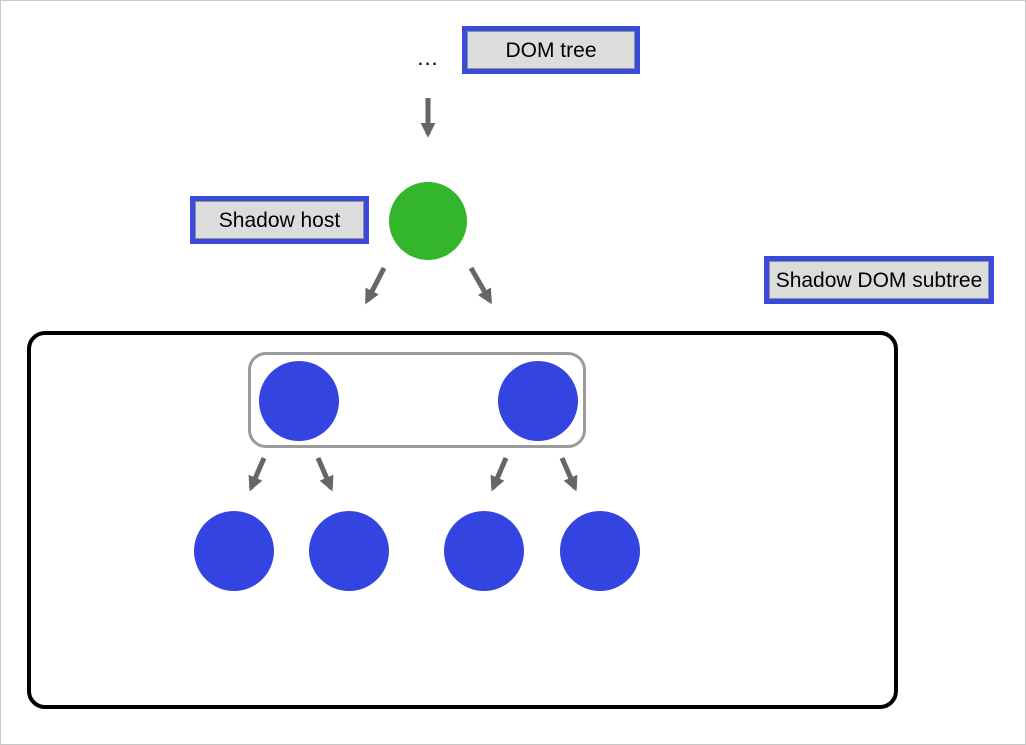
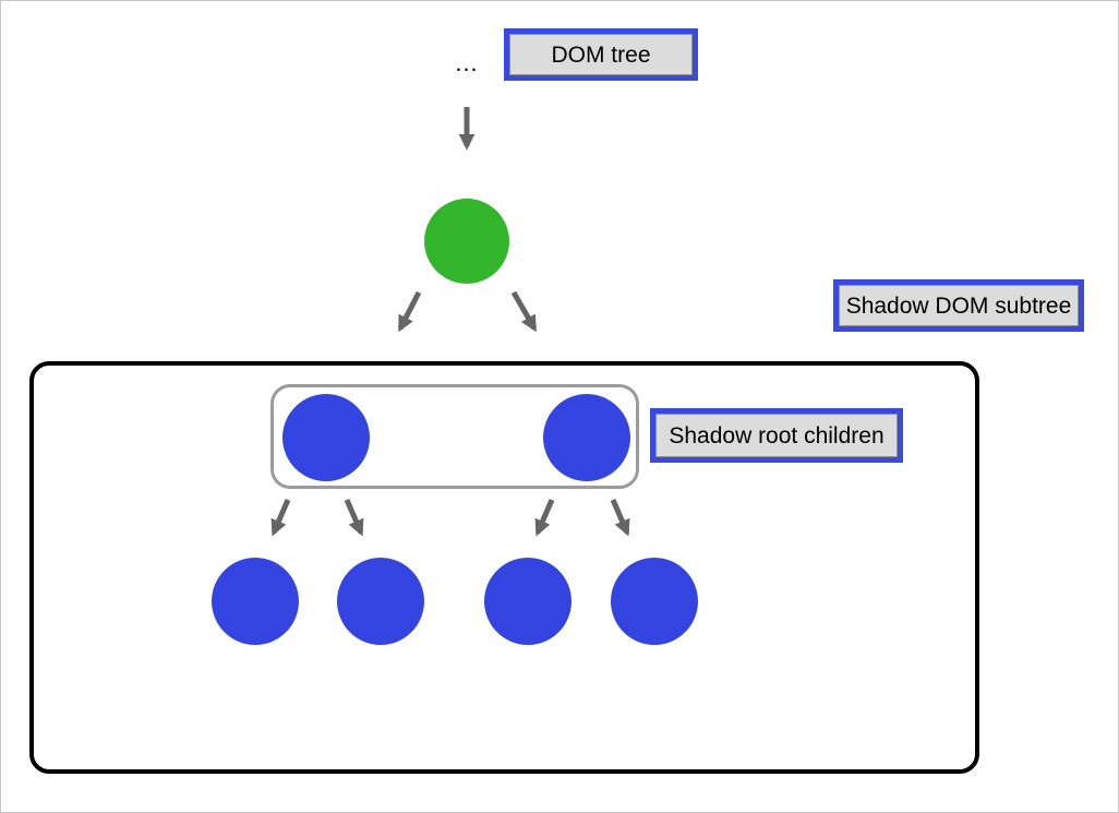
  ...
  DOM tree
- Shadow host
  Shadow DOM subtree
+ Shadow root children
